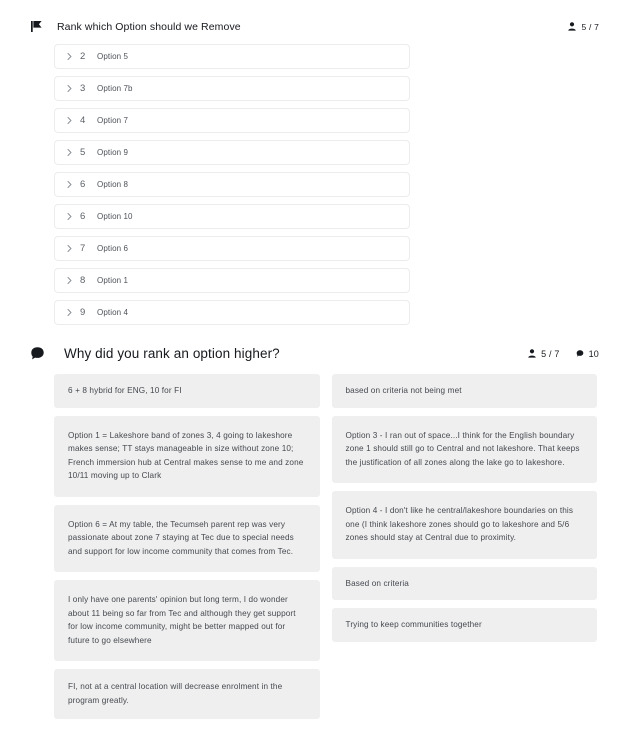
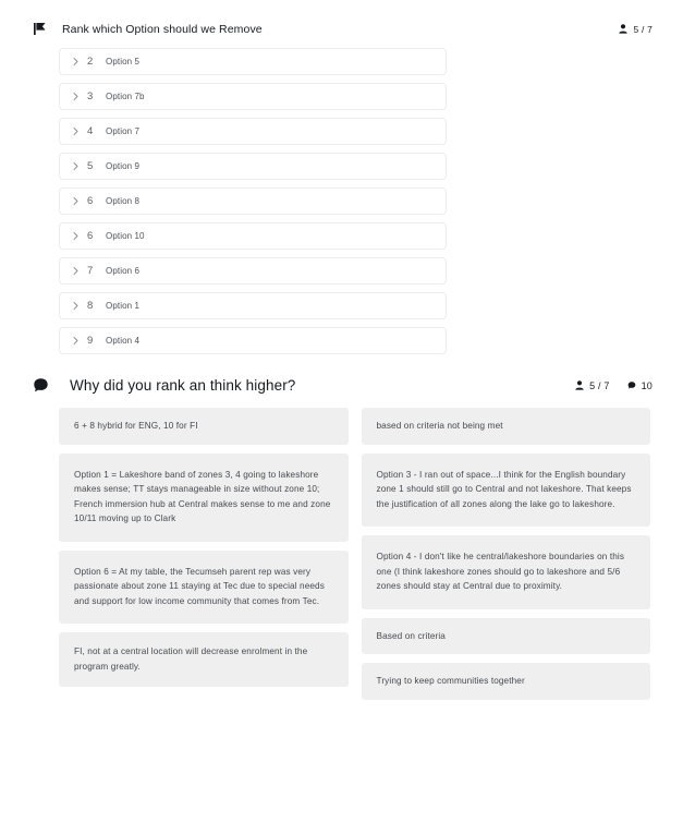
  Rank which Option should we Remove
  5 / 7
  2
  Option 5
  3
  Option 7b
  4
  Option 7
  5
  Option 9
  6
  Option 8
  6
  Option 10
  7
  Option 6
  8
  Option 1
  9
  Option 4
- Why did you rank an option higher?
+ Why did you rank an think higher?
  5 / 7
  10
  6 + 8 hybrid for ENG, 10 for FI
  Option 1 = Lakeshore band of zones 3, 4 going to lakeshore makes sense; TT stays manageable in size without zone 10; French immersion hub at Central makes sense to me and zone 10/11 moving up to Clark
- Option 6 = At my table, the Tecumseh parent rep was very passionate about zone 7 staying at Tec due to special needs and support for low income community that comes from Tec.
+ Option 6 = At my table, the Tecumseh parent rep was very passionate about zone 11 staying at Tec due to special needs and support for low income community that comes from Tec.
- I only have one parents' opinion but long term, I do wonder about 11 being so far from Tec and although they get support for low income community, might be better mapped out for future to go elsewhere
  FI, not at a central location will decrease enrolment in the program greatly.
  based on criteria not being met
  Option 3 - I ran out of space...I think for the English boundary zone 1 should still go to Central and not lakeshore. That keeps the justification of all zones along the lake go to lakeshore.
  Option 4 - I don't like he central/lakeshore boundaries on this one (I think lakeshore zones should go to lakeshore and 5/6 zones should stay at Central due to proximity.
  Based on criteria
  Trying to keep communities together
